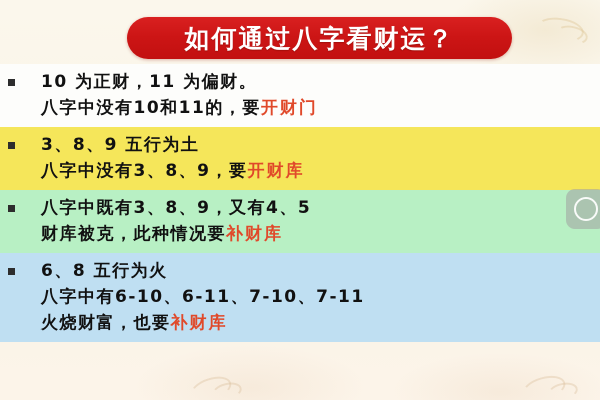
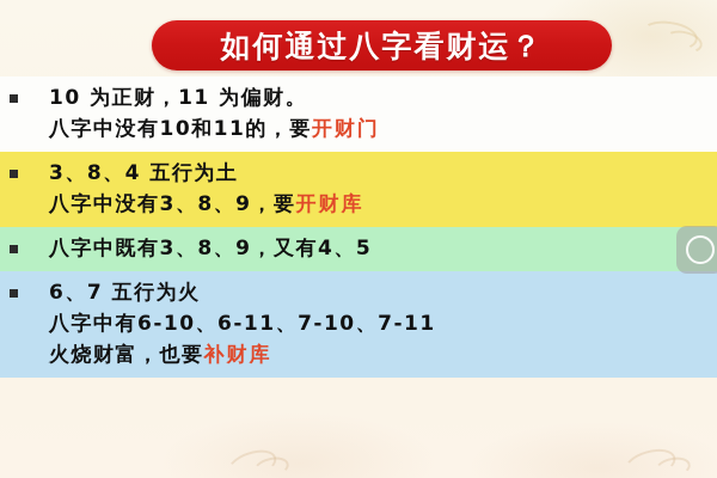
  如何通过八字看财运？
  10 为正财，11 为偏财。
  八字中没有10和11的，要开财门
- 3、8、9 五行为土
+ 3、8、4 五行为土
  八字中没有3、8、9，要开财库
  八字中既有3、8、9，又有4、5
- 财库被克，此种情况要补财库
- 6、8 五行为火
+ 6、7 五行为火
  八字中有6-10、6-11、7-10、7-11
  火烧财富，也要补财库
